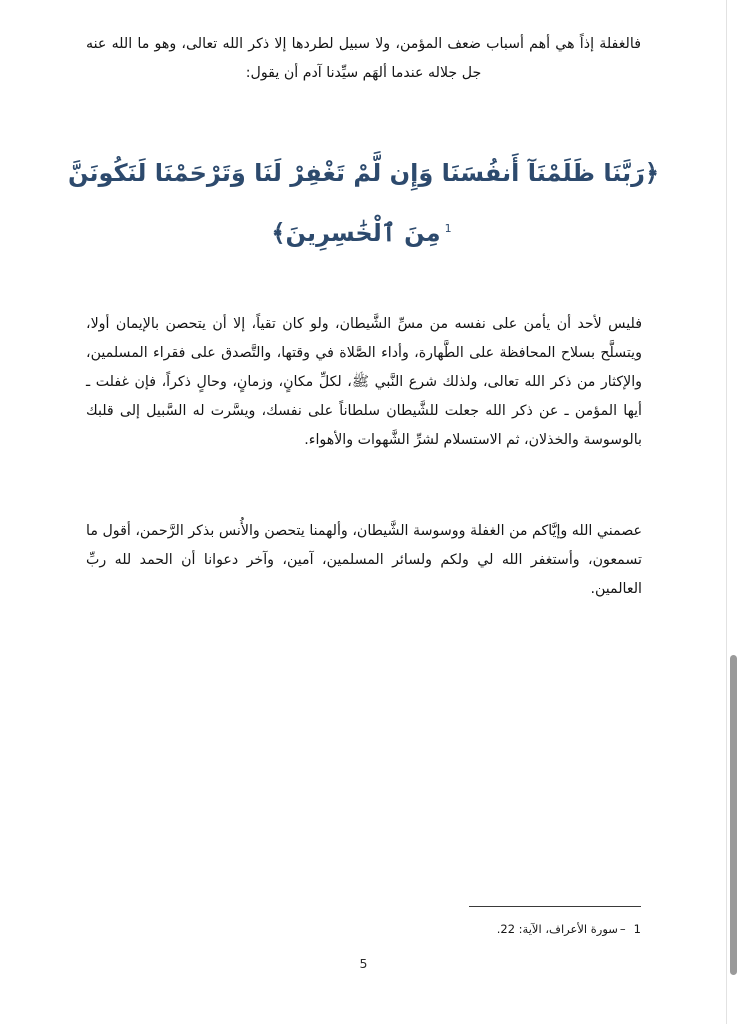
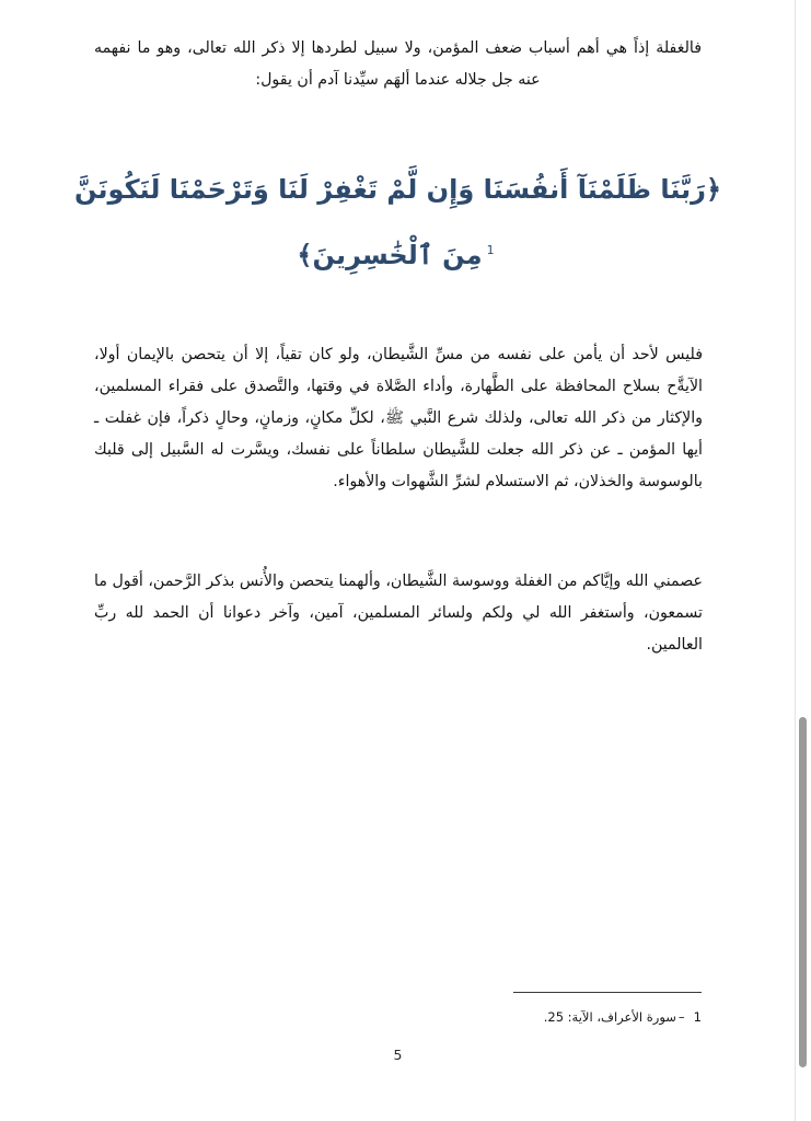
- فالغفلة إذاً هي أهم أسباب ضعف المؤمن، ولا سبيل لطردها إلا ذكر الله تعالى، وهو ما الله عنه جل جلاله عندما ألهَم سيِّدنا آدم أن يقول:
+ فالغفلة إذاً هي أهم أسباب ضعف المؤمن، ولا سبيل لطردها إلا ذكر الله تعالى، وهو ما نفهمه عنه جل جلاله عندما ألهَم سيِّدنا آدم أن يقول:
  ﴿رَبَّنَا ظَلَمْنَآ أَنفُسَنَا وَإِن لَّمْ تَغْفِرْ لَنَا وَتَرْحَمْنَا لَنَكُونَنَّ
  1مِنَ ٱلْخَٰسِرِينَ﴾
- فليس لأحد أن يأمن على نفسه من مسِّ الشَّيطان، ولو كان تقياً، إلا أن يتحصن بالإيمان أولا، ويتسلَّح بسلاح المحافظة على الطَّهارة، وأداء الصَّلاة في وقتها، والتَّصدق على فقراء المسلمين، والإكثار من ذكر الله تعالى، ولذلك شرع النَّبي ﷺ، لكلِّ مكانٍ، وزمانٍ، وحالٍ ذكراً، فإن غفلت ـ أيها المؤمن ـ عن ذكر الله جعلت للشَّيطان سلطاناً على نفسك، ويسَّرت له السَّبيل إلى قلبك بالوسوسة والخذلان، ثم الاستسلام لشرِّ الشَّهوات والأهواء.
+ فليس لأحد أن يأمن على نفسه من مسِّ الشَّيطان، ولو كان تقياً، إلا أن يتحصن بالإيمان أولا، الآيةَّح بسلاح المحافظة على الطَّهارة، وأداء الصَّلاة في وقتها، والتَّصدق على فقراء المسلمين، والإكثار من ذكر الله تعالى، ولذلك شرع النَّبي ﷺ، لكلِّ مكانٍ، وزمانٍ، وحالٍ ذكراً، فإن غفلت ـ أيها المؤمن ـ عن ذكر الله جعلت للشَّيطان سلطاناً على نفسك، ويسَّرت له السَّبيل إلى قلبك بالوسوسة والخذلان، ثم الاستسلام لشرِّ الشَّهوات والأهواء.
  عصمني الله وإيَّاكم من الغفلة ووسوسة الشَّيطان، وألهمنا يتحصن والأُنس بذكر الرَّحمن، أقول ما تسمعون، وأستغفر الله لي ولكم ولسائر المسلمين، آمين، وآخر دعوانا أن الحمد لله ربِّ العالمين.
- 1–سورة الأعراف، الآية: 22.
+ 1–سورة الأعراف، الآية: 25.
  5
